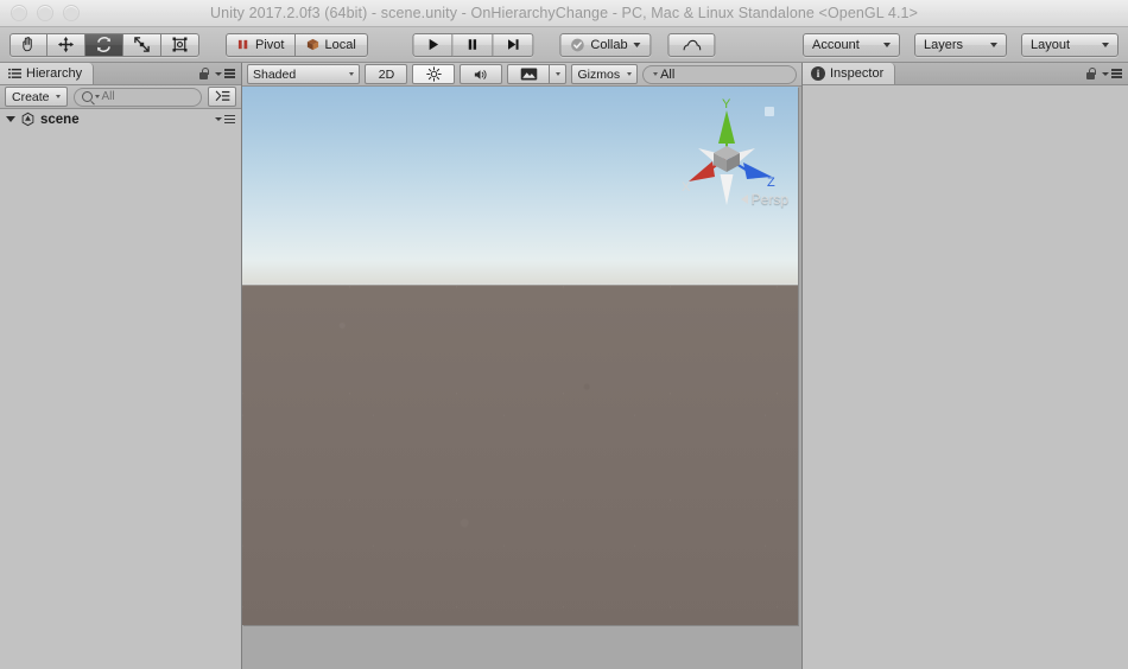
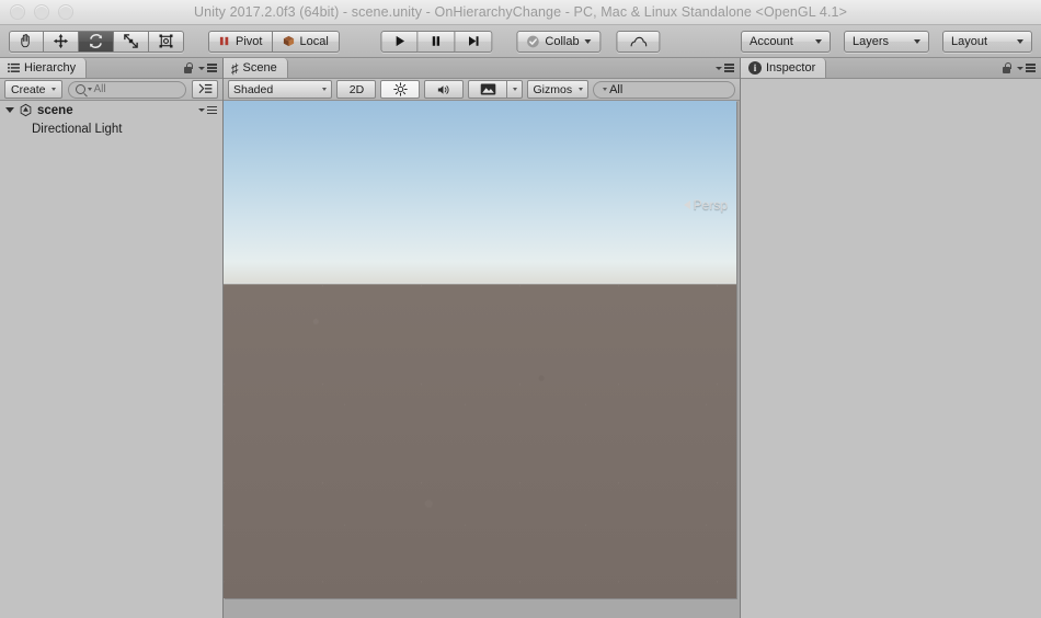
  Unity 2017.2.0f3 (64bit) - scene.unity - OnHierarchyChange - PC, Mac & Linux Standalone <OpenGL 4.1>
  Pivot
  Local
  Collab
  Account
  Layers
  Layout
  Hierarchy
  Create
  All
  scene
+ Directional Light
+ ♯
+ Scene
  Shaded
  2D
  Gizmos
  All
- Y
- Z
- X
  Persp
  i
  Inspector
